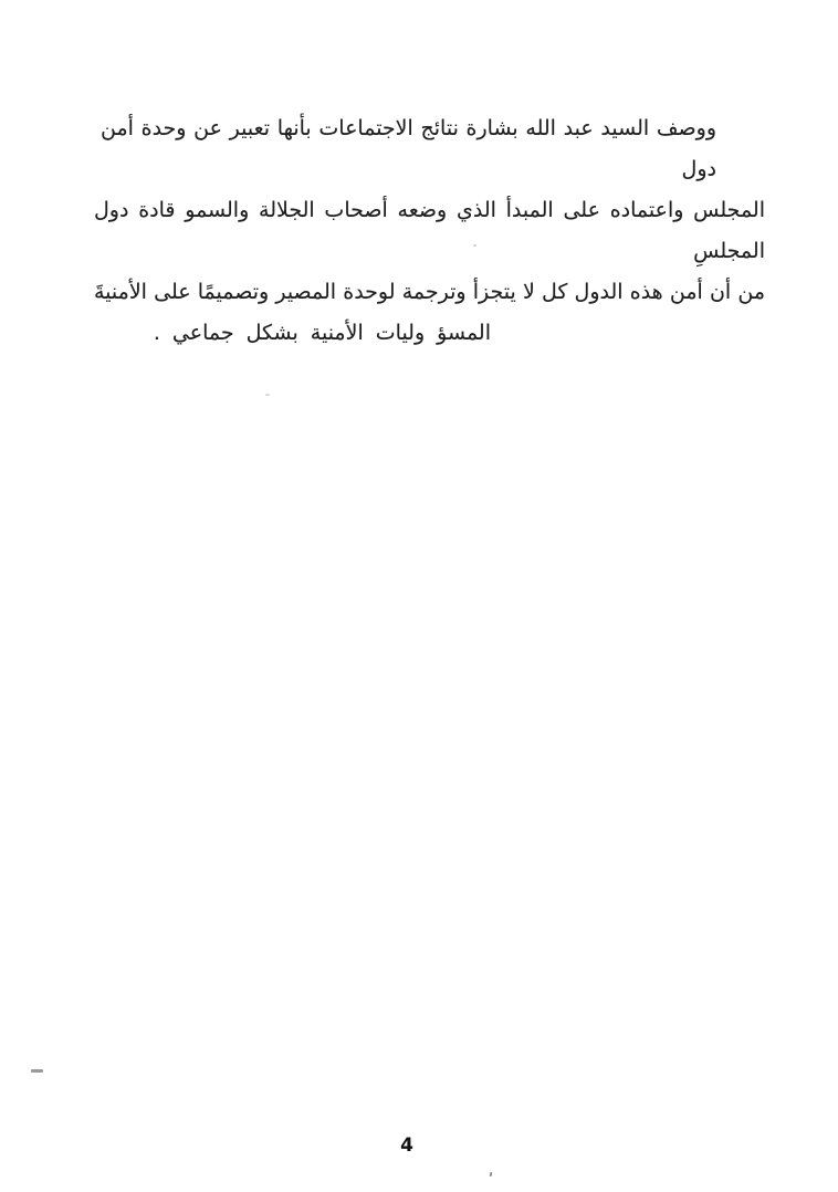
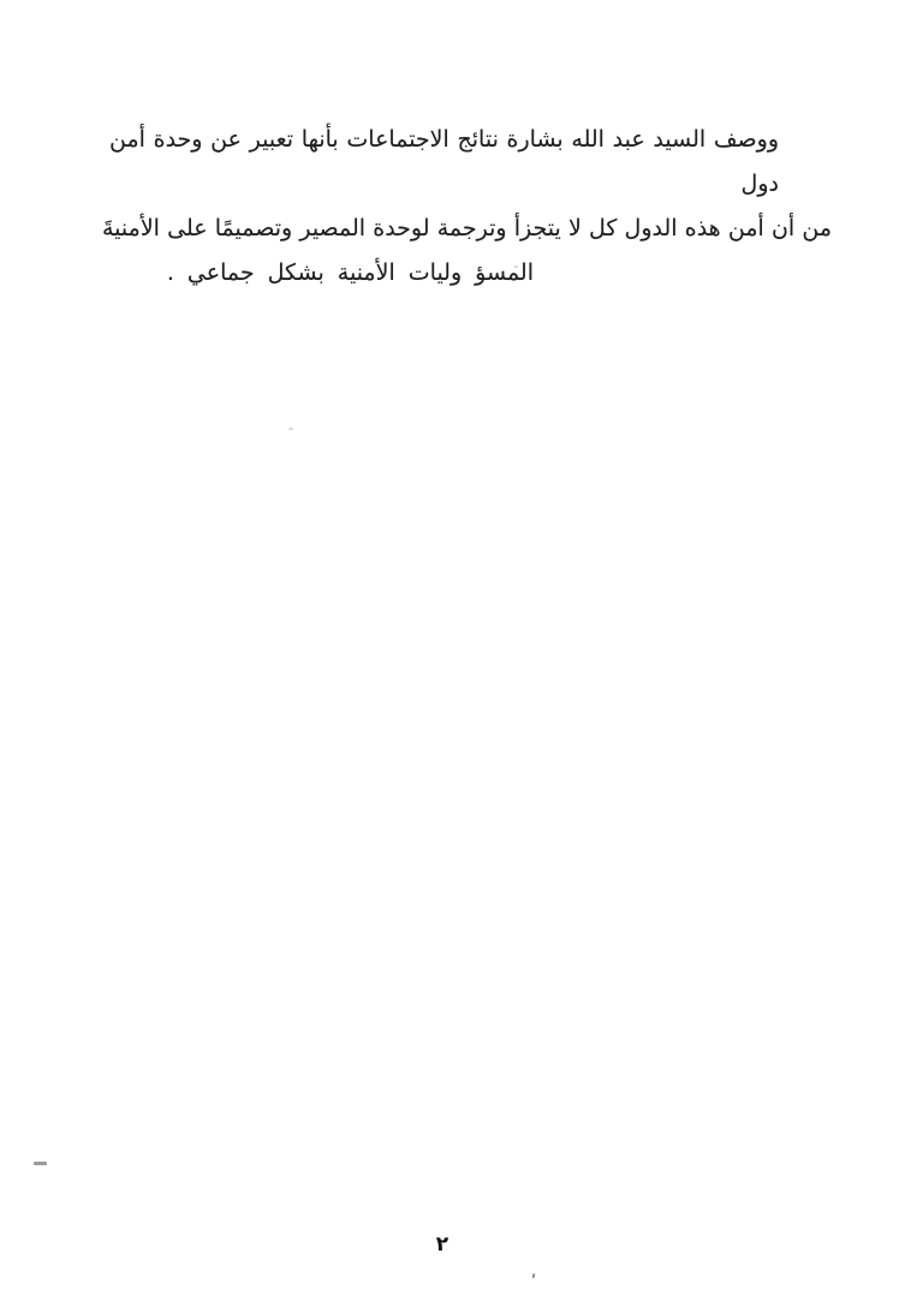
  ووصف السيد عبد الله بشارة نتائج الاجتماعات بأنها تعبير عن وحدة أمن دول
- المجلس واعتماده على المبدأ الذي وضعه أصحاب الجلالة والسمو قادة دول المجلسِ
  من أن أمن هذه الدول كل لا يتجزأ وترجمة لوحدة المصير وتصميمًا على الأمنيةَ
  المسؤ وليات الأمنية بشكل جماعي .
- 4
+ ٢
